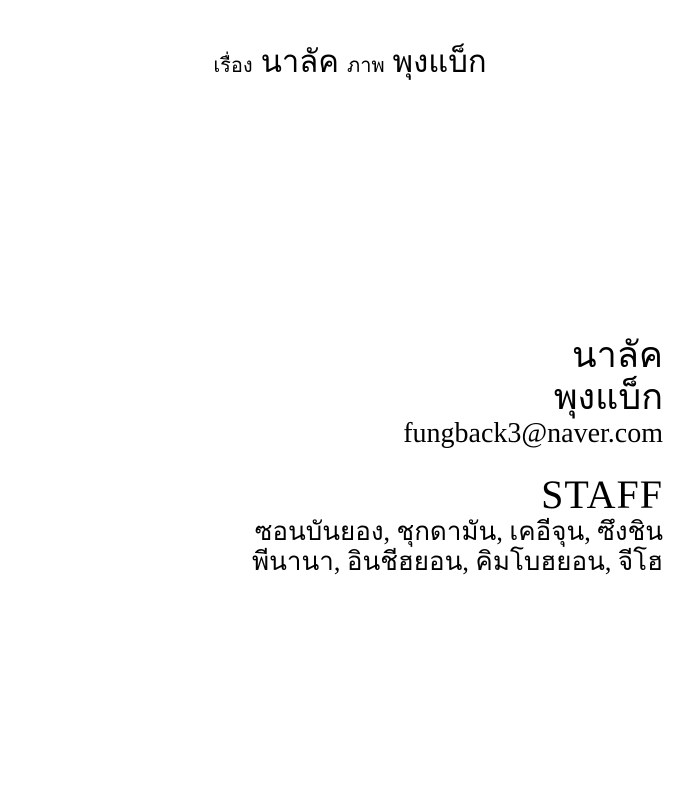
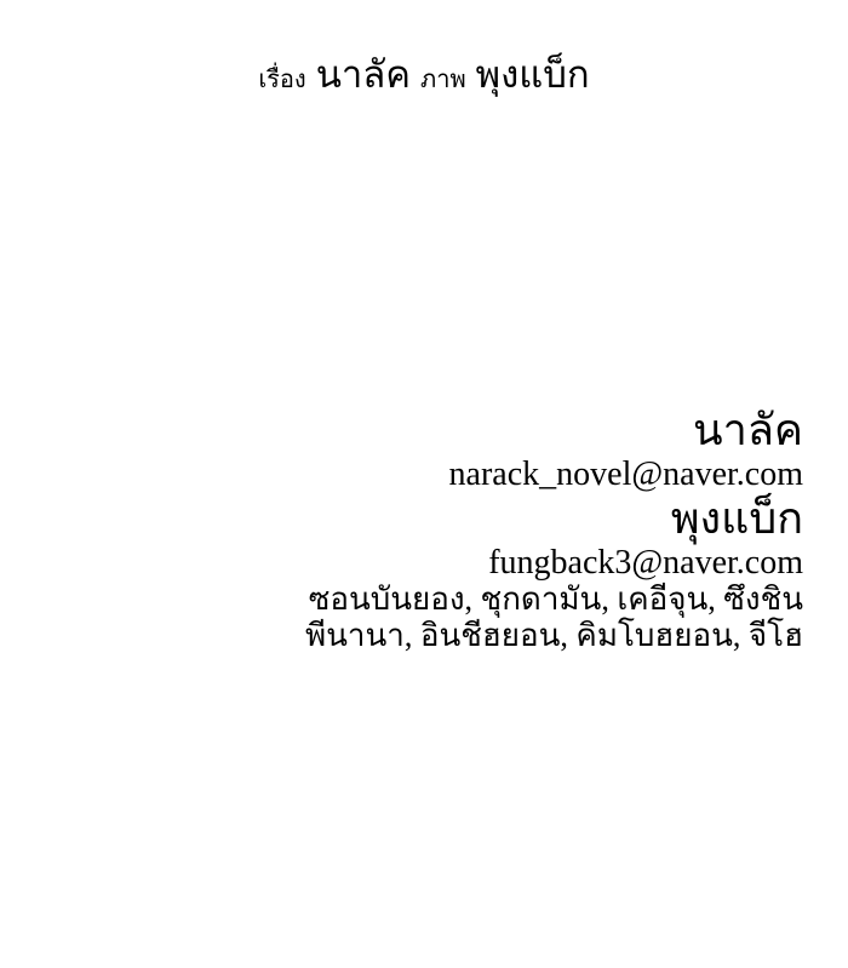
  เรื่อง นาลัค ภาพ พุงแบ็ก
  นาลัค
+ narack_novel@naver.com
  พุงแบ็ก
  fungback3@naver.com
- STAFF
  ซอนบันยอง, ชุกดามัน, เคอีจุน, ซึงชิน
  พีนานา, อินชีฮยอน, คิมโบฮยอน, จีโฮ
